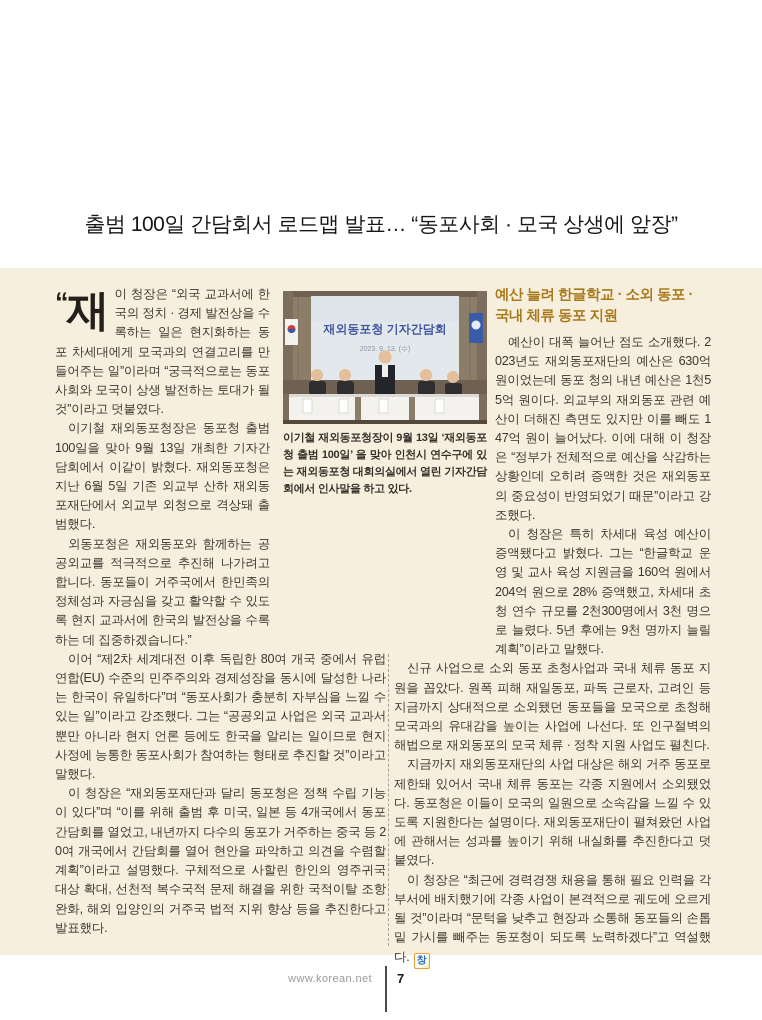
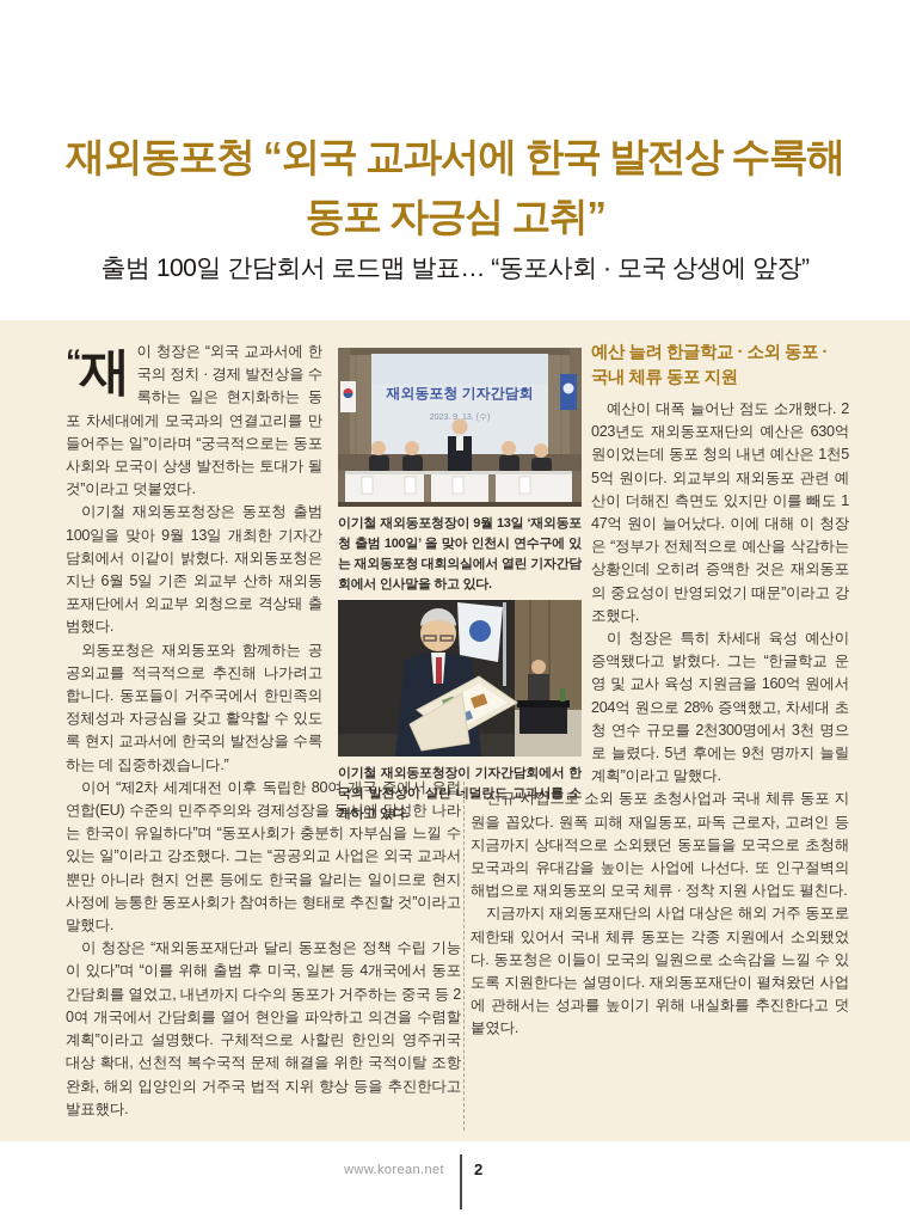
+ 재외동포청 “외국 교과서에 한국 발전상 수록해
+ 동포 자긍심 고취”
  출범 100일 간담회서 로드맵 발표… “동포사회 · 모국 상생에 앞장”
  “재
  이 청장은 “외국 교과서에 한국의 정치 · 경제 발전상을 수록하는 일은 현지화하는 동포 차세대에게 모국과의 연결고리를 만들어주는 일”이라며 “궁극적으로는 동포사회와 모국이 상생 발전하는 토대가 될 것”이라고 덧붙였다.
  이기철 재외동포청장은 동포청 출범 100일을 맞아 9월 13일 개최한 기자간담회에서 이같이 밝혔다. 재외동포청은 지난 6월 5일 기존 외교부 산하 재외동포재단에서 외교부 외청으로 격상돼 출범했다.
  외동포청은 재외동포와 함께하는 공공외교를 적극적으로 추진해 나가려고 합니다. 동포들이 거주국에서 한민족의 정체성과 자긍심을 갖고 활약할 수 있도록 현지 교과서에 한국의 발전상을 수록하는 데 집중하겠습니다.”
  이어 “제2차 세계대전 이후 독립한 80여 개국 중에서 유럽연합(EU) 수준의 민주주의와 경제성장을 동시에 달성한 나라는 한국이 유일하다”며 “동포사회가 충분히 자부심을 느낄 수 있는 일”이라고 강조했다. 그는 “공공외교 사업은 외국 교과서뿐만 아니라 현지 언론 등에도 한국을 알리는 일이므로 현지 사정에 능통한 동포사회가 참여하는 형태로 추진할 것”이라고 말했다.
  이 청장은 “재외동포재단과 달리 동포청은 정책 수립 기능이 있다”며 “이를 위해 출범 후 미국, 일본 등 4개국에서 동포간담회를 열었고, 내년까지 다수의 동포가 거주하는 중국 등 20여 개국에서 간담회를 열어 현안을 파악하고 의견을 수렴할 계획”이라고 설명했다. 구체적으로 사할린 한인의 영주귀국 대상 확대, 선천적 복수국적 문제 해결을 위한 국적이탈 조항 완화, 해외 입양인의 거주국 법적 지위 향상 등을 추진한다고 발표했다.
  재외동포청 기자간담회
  이기철 재외동포청장이 9월 13일 ‘재외동포청 출범 100일’ 을 맞아 인천시 연수구에 있는 재외동포청 대회의실에서 열린 기자간담회에서 인사말을 하고 있다.
+ 이기철 재외동포청장이 기자간담회에서 한국의 발전상이 실린 네덜란드 교과서를 소개하고 있다.
  예산 늘려 한글학교 · 소외 동포 ·
  국내 체류 동포 지원
  예산이 대폭 늘어난 점도 소개했다. 2023년도 재외동포재단의 예산은 630억 원이었는데 동포 청의 내년 예산은 1천55억 원이다. 외교부의 재외동포 관련 예산이 더해진 측면도 있지만 이를 빼도 147억 원이 늘어났다. 이에 대해 이 청장은 “정부가 전체적으로 예산을 삭감하는 상황인데 오히려 증액한 것은 재외동포의 중요성이 반영되었기 때문”이라고 강조했다.
  이 청장은 특히 차세대 육성 예산이 증액됐다고 밝혔다. 그는 “한글학교 운영 및 교사 육성 지원금을 160억 원에서 204억 원으로 28% 증액했고, 차세대 초청 연수 규모를 2천300명에서 3천 명으로 늘렸다. 5년 후에는 9천 명까지 늘릴 계획”이라고 말했다.
  신규 사업으로 소외 동포 초청사업과 국내 체류 동포 지원을 꼽았다. 원폭 피해 재일동포, 파독 근로자, 고려인 등 지금까지 상대적으로 소외됐던 동포들을 모국으로 초청해 모국과의 유대감을 높이는 사업에 나선다. 또 인구절벽의 해법으로 재외동포의 모국 체류 · 정착 지원 사업도 펼친다.
  지금까지 재외동포재단의 사업 대상은 해외 거주 동포로 제한돼 있어서 국내 체류 동포는 각종 지원에서 소외됐었다. 동포청은 이들이 모국의 일원으로 소속감을 느낄 수 있도록 지원한다는 설명이다. 재외동포재단이 펼쳐왔던 사업에 관해서는 성과를 높이기 위해 내실화를 추진한다고 덧붙였다.
- 이 청장은 “최근에 경력경쟁 채용을 통해 필요 인력을 각 부서에 배치했기에 각종 사업이 본격적으로 궤도에 오르게 될 것”이라며 “문턱을 낮추고 현장과 소통해 동포들의 손톱 밑 가시를 빼주는 동포청이 되도록 노력하겠다”고 역설했다. 창
  www.korean.net
- 7
+ 2
